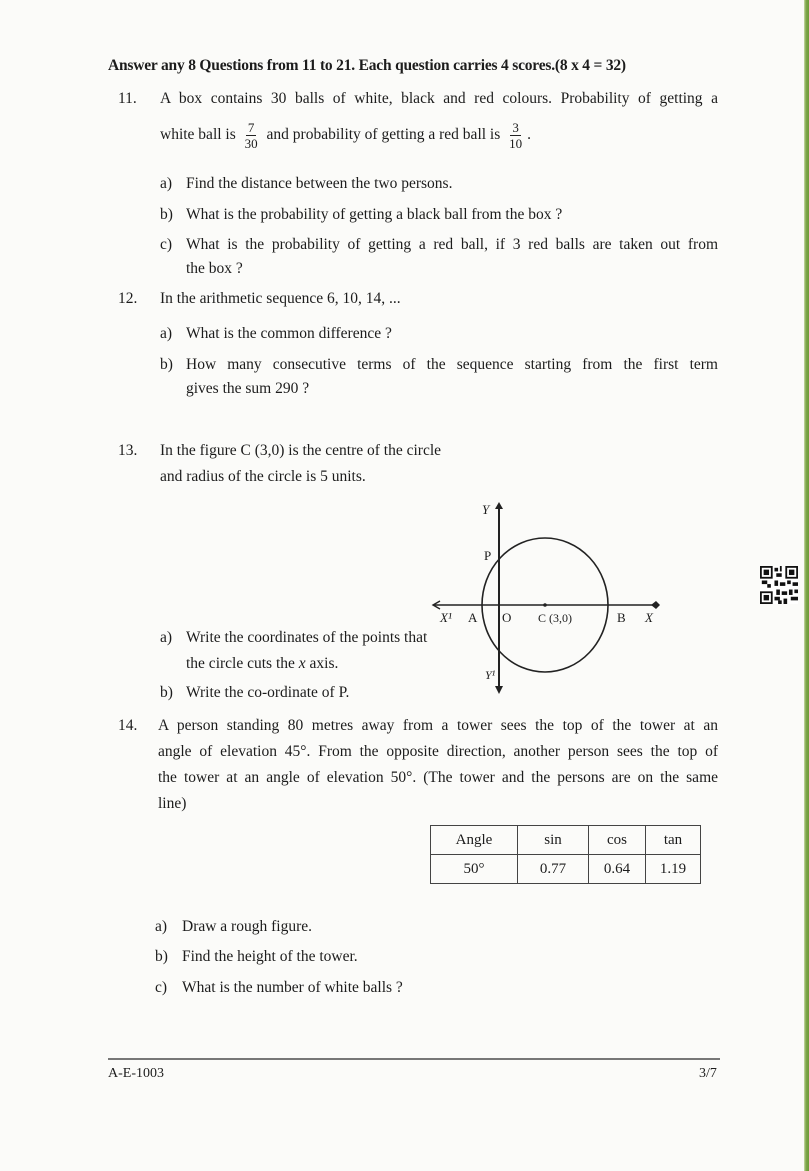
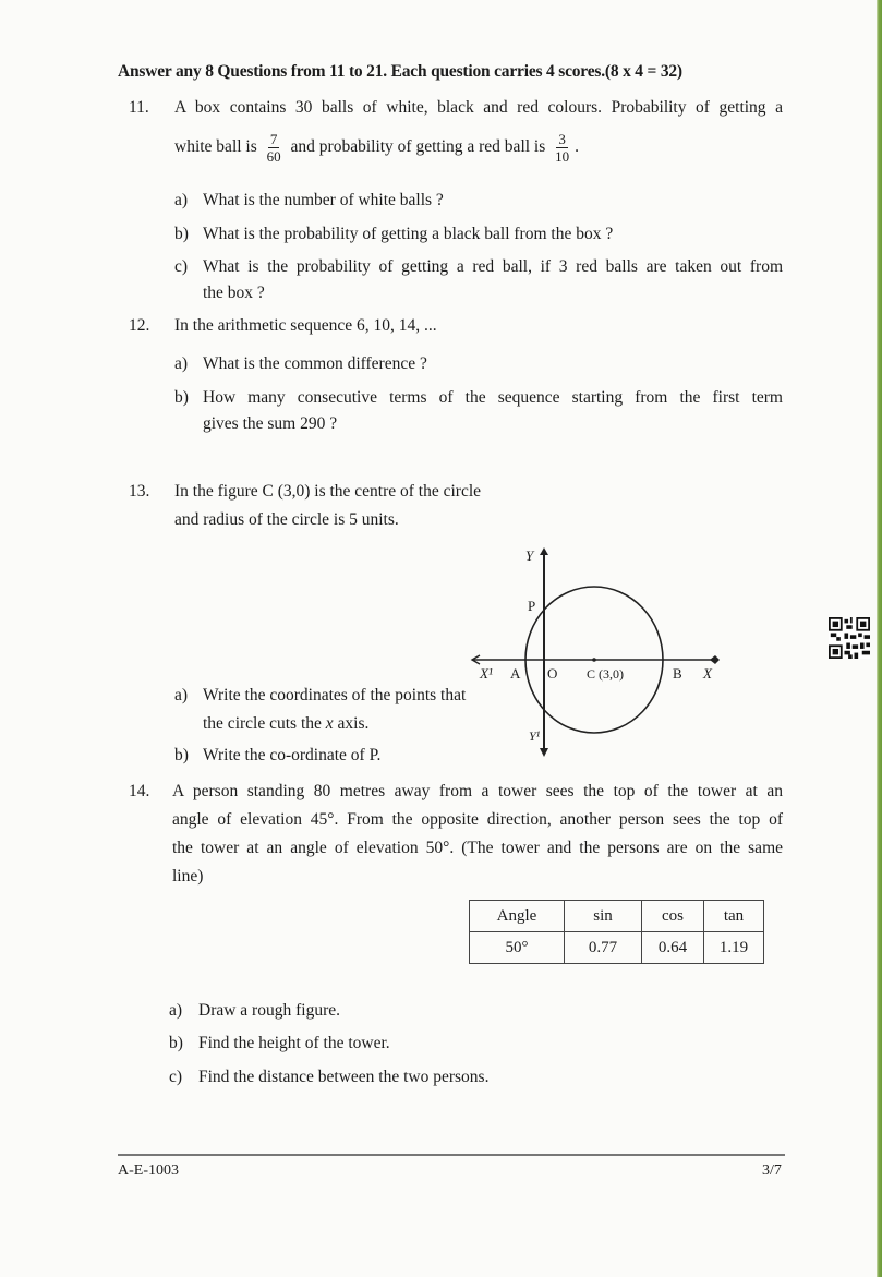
  Answer any 8 Questions from 11 to 21. Each question carries 4 scores.(8 x 4 = 32)
  11.
  A box contains 30 balls of white, black and red colours. Probability of getting a
  white ball is
  7
- 30
+ 60
  and probability of getting a red ball is
  3
  10
  .
  a)
- Find the distance between the two persons.
+ What is the number of white balls ?
  b)
  What is the probability of getting a black ball from the box ?
  c)
  What is the probability of getting a red ball, if 3 red balls are taken out from
  the box ?
  12.
  In the arithmetic sequence 6, 10, 14, ...
  a)
  What is the common difference ?
  b)
  How many consecutive terms of the sequence starting from the first term
  gives the sum 290 ?
  13.
  In the figure C (3,0) is the centre of the circle
  and radius of the circle is 5 units.
  Y
  P
  X¹
  A
  O
  C (3,0)
  B
  X
  Y¹
  a)
  Write the coordinates of the points that
  the circle cuts the x axis.
  b)
  Write the co-ordinate of P.
  14.
  A person standing 80 metres away from a tower sees the top of the tower at an
  angle of elevation 45°. From the opposite direction, another person sees the top of
  the tower at an angle of elevation 50°. (The tower and the persons are on the same
  line)
  Angle	sin	cos	tan
  50°	0.77	0.64	1.19
  a)
  Draw a rough figure.
  b)
  Find the height of the tower.
  c)
- What is the number of white balls ?
+ Find the distance between the two persons.
  A-E-1003
  3/7
